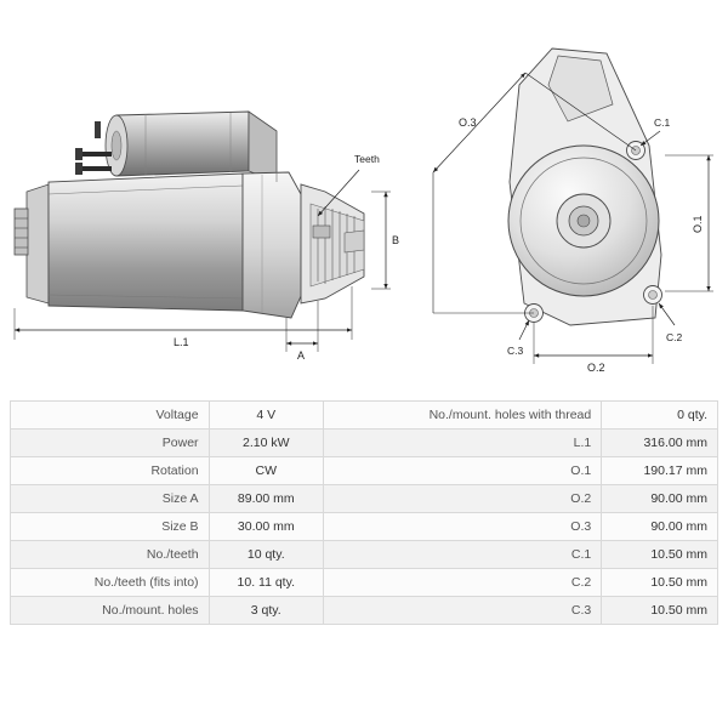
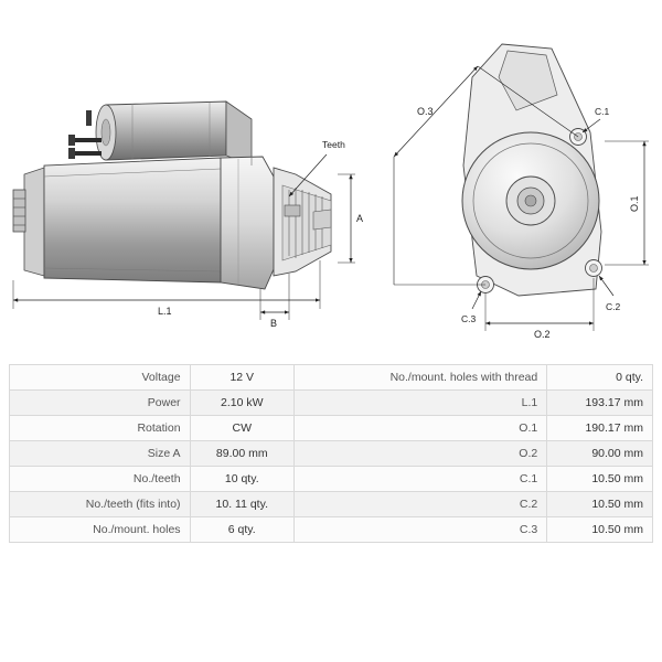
  Teeth
- B
+ A
  L.1
- A
+ B
  C.1
  C.2
  C.3
  O.3
  O.2
- Voltage	4 V	No./mount. holes with thread	0 qty.
+ Voltage	12 V	No./mount. holes with thread	0 qty.
- Power	2.10 kW	L.1	316.00 mm
+ Power	2.10 kW	L.1	193.17 mm
  Rotation	CW	O.1	190.17 mm
  Size A	89.00 mm	O.2	90.00 mm
- Size B	30.00 mm	O.3	90.00 mm
  No./teeth	10 qty.	C.1	10.50 mm
  No./teeth (fits into)	10. 11 qty.	C.2	10.50 mm
- No./mount. holes	3 qty.	C.3	10.50 mm
+ No./mount. holes	6 qty.	C.3	10.50 mm
